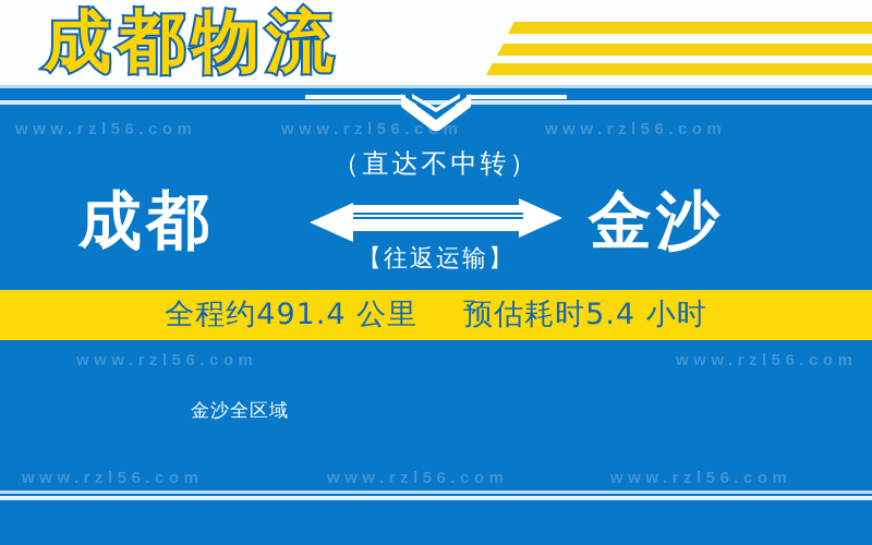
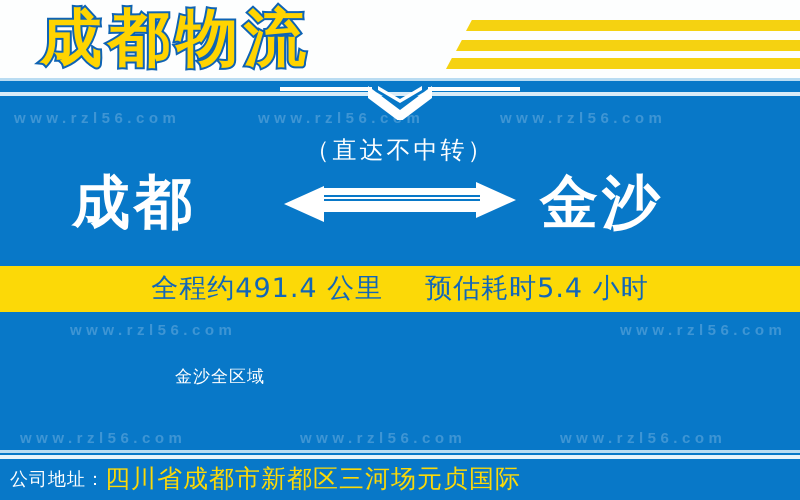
  成都物流
  成都
  金沙
  （直达不中转）
- 【往返运输】
  全程约491.4 公里
  预估耗时5.4 小时
  金沙全区域
+ 公司地址：
+ 四川省成都市新都区三河场元贞国际
  www.rzl56.com
  www.rzl56.com
  www.rzl56.com
  www.rzl56.com
  www.rzl56.com
  www.rzl56.com
  www.rzl56.com
  www.rzl56.com
